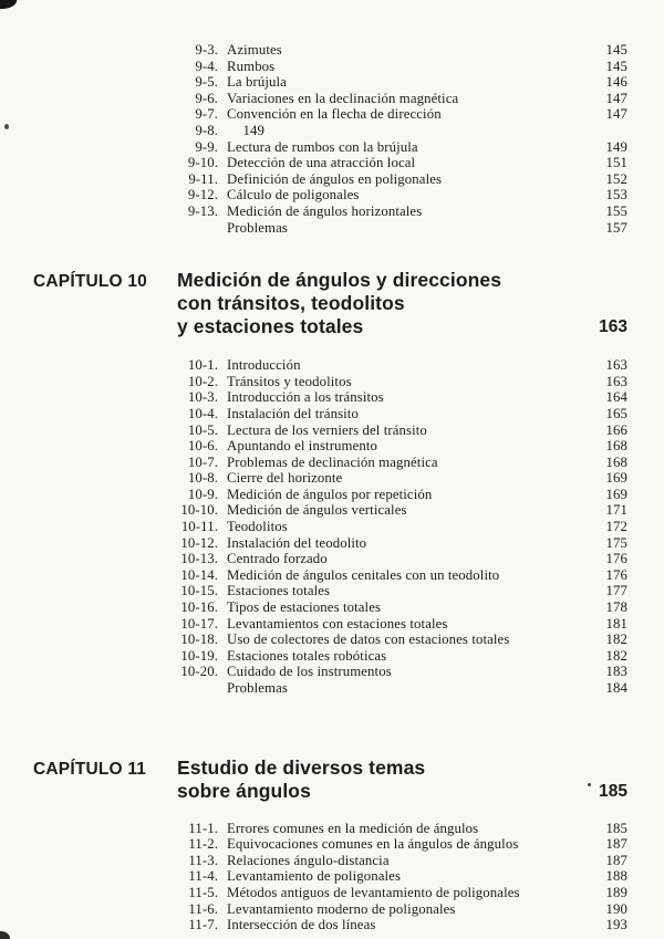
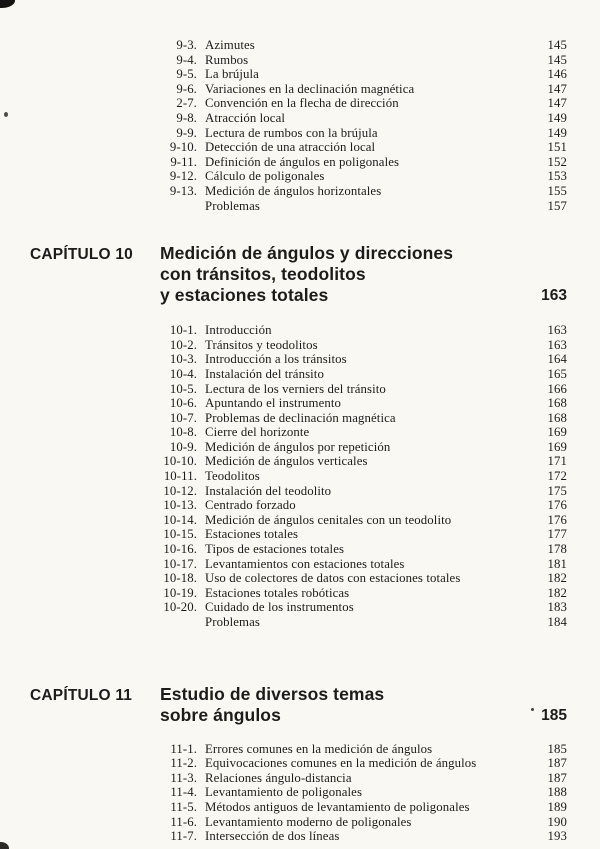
  9-3.
  Azimutes
  145
  9-4.
  Rumbos
  145
  9-5.
  La brújula
  146
  9-6.
  Variaciones en la declinación magnética
  147
- 9-7.
+ 2-7.
  Convención en la flecha de dirección
  147
  9-8.
+ Atracción local
  149
  9-9.
  Lectura de rumbos con la brújula
  149
  9-10.
  Detección de una atracción local
  151
  9-11.
  Definición de ángulos en poligonales
  152
  9-12.
  Cálculo de poligonales
  153
  9-13.
  Medición de ángulos horizontales
  155
  Problemas
  157
  CAPÍTULO 10
  Medición de ángulos y direcciones
  con tránsitos, teodolitos
  y estaciones totales
  163
  10-1.
  Introducción
  163
  10-2.
  Tránsitos y teodolitos
  163
  10-3.
  Introducción a los tránsitos
  164
  10-4.
  Instalación del tránsito
  165
  10-5.
  Lectura de los verniers del tránsito
  166
  10-6.
  Apuntando el instrumento
  168
  10-7.
  Problemas de declinación magnética
  168
  10-8.
  Cierre del horizonte
  169
  10-9.
  Medición de ángulos por repetición
  169
  10-10.
  Medición de ángulos verticales
  171
  10-11.
  Teodolitos
  172
  10-12.
  Instalación del teodolito
  175
  10-13.
  Centrado forzado
  176
  10-14.
  Medición de ángulos cenitales con un teodolito
  176
  10-15.
  Estaciones totales
  177
  10-16.
  Tipos de estaciones totales
  178
  10-17.
  Levantamientos con estaciones totales
  181
  10-18.
  Uso de colectores de datos con estaciones totales
  182
  10-19.
  Estaciones totales robóticas
  182
  10-20.
  Cuidado de los instrumentos
  183
  Problemas
  184
  CAPÍTULO 11
  Estudio de diversos temas
  sobre ángulos
  185
  11-1.
  Errores comunes en la medición de ángulos
  185
  11-2.
- Equivocaciones comunes en la ángulos de ángulos
+ Equivocaciones comunes en la medición de ángulos
  187
  11-3.
  Relaciones ángulo-distancia
  187
  11-4.
  Levantamiento de poligonales
  188
  11-5.
  Métodos antiguos de levantamiento de poligonales
  189
  11-6.
  Levantamiento moderno de poligonales
  190
  11-7.
  Intersección de dos líneas
  193
